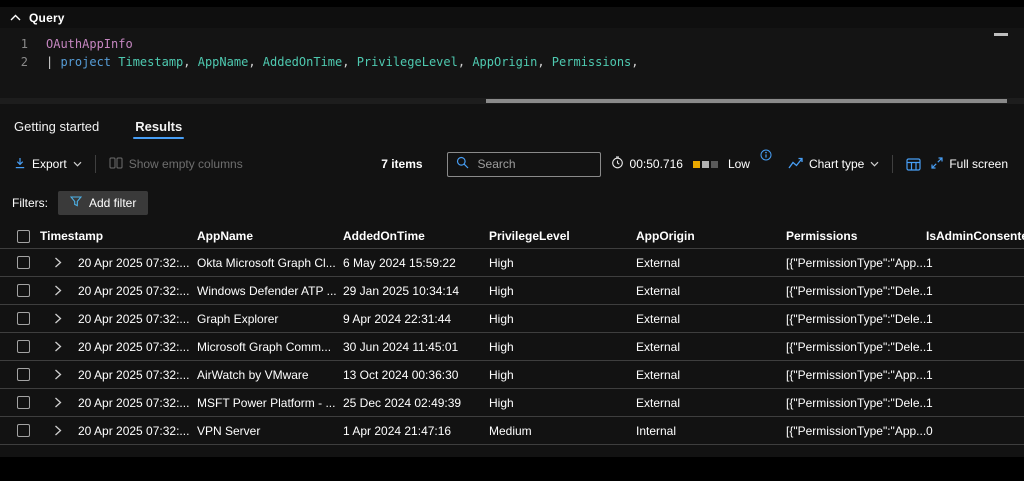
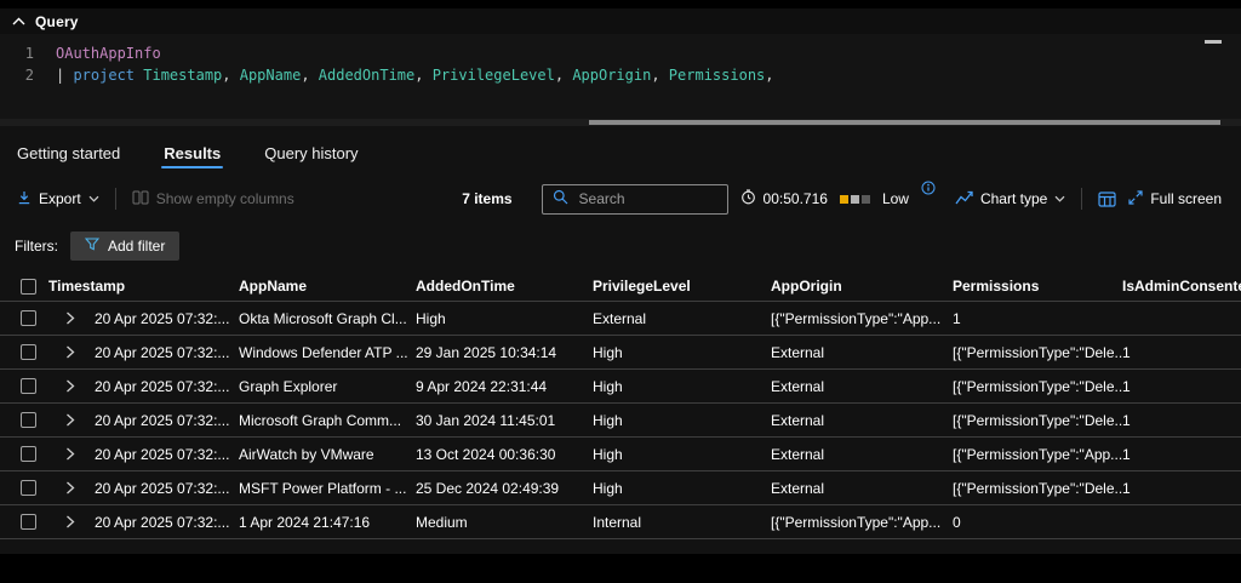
  Query
  1
  OAuthAppInfo
  2
  |
  project
  Timestamp
  ,
  AppName
  ,
  AddedOnTime
  ,
  PrivilegeLevel
  ,
  AppOrigin
  ,
  Permissions
  ,
  Getting started
  Results
+ Query history
  Export
  Show empty columns
  7 items
  Search
  00:50.716
  Low
  Chart type
  Full screen
  Filters:
  Add filter
  Timestamp
  AppName
  AddedOnTime
  PrivilegeLevel
  AppOrigin
  Permissions
  IsAdminConsent
  20 Apr 2025 07:32:...
  Okta Microsoft Graph Cl...
- 6 May 2024 15:59:22
  High
  External
  [{"PermissionType":"App...
  1
  20 Apr 2025 07:32:...
  Windows Defender ATP ...
  29 Jan 2025 10:34:14
  High
  External
  [{"PermissionType":"Dele..
  1
  20 Apr 2025 07:32:...
  Graph Explorer
  9 Apr 2024 22:31:44
  High
  External
  [{"PermissionType":"Dele..
  1
  20 Apr 2025 07:32:...
  Microsoft Graph Comm...
- 30 Jun 2024 11:45:01
+ 30 Jan 2024 11:45:01
  High
  External
  [{"PermissionType":"Dele..
  1
  20 Apr 2025 07:32:...
  AirWatch by VMware
  13 Oct 2024 00:36:30
  High
  External
  [{"PermissionType":"App...
  1
  20 Apr 2025 07:32:...
  MSFT Power Platform - ...
  25 Dec 2024 02:49:39
  High
  External
  [{"PermissionType":"Dele..
  1
  20 Apr 2025 07:32:...
- VPN Server
  1 Apr 2024 21:47:16
  Medium
  Internal
  [{"PermissionType":"App...
  0
